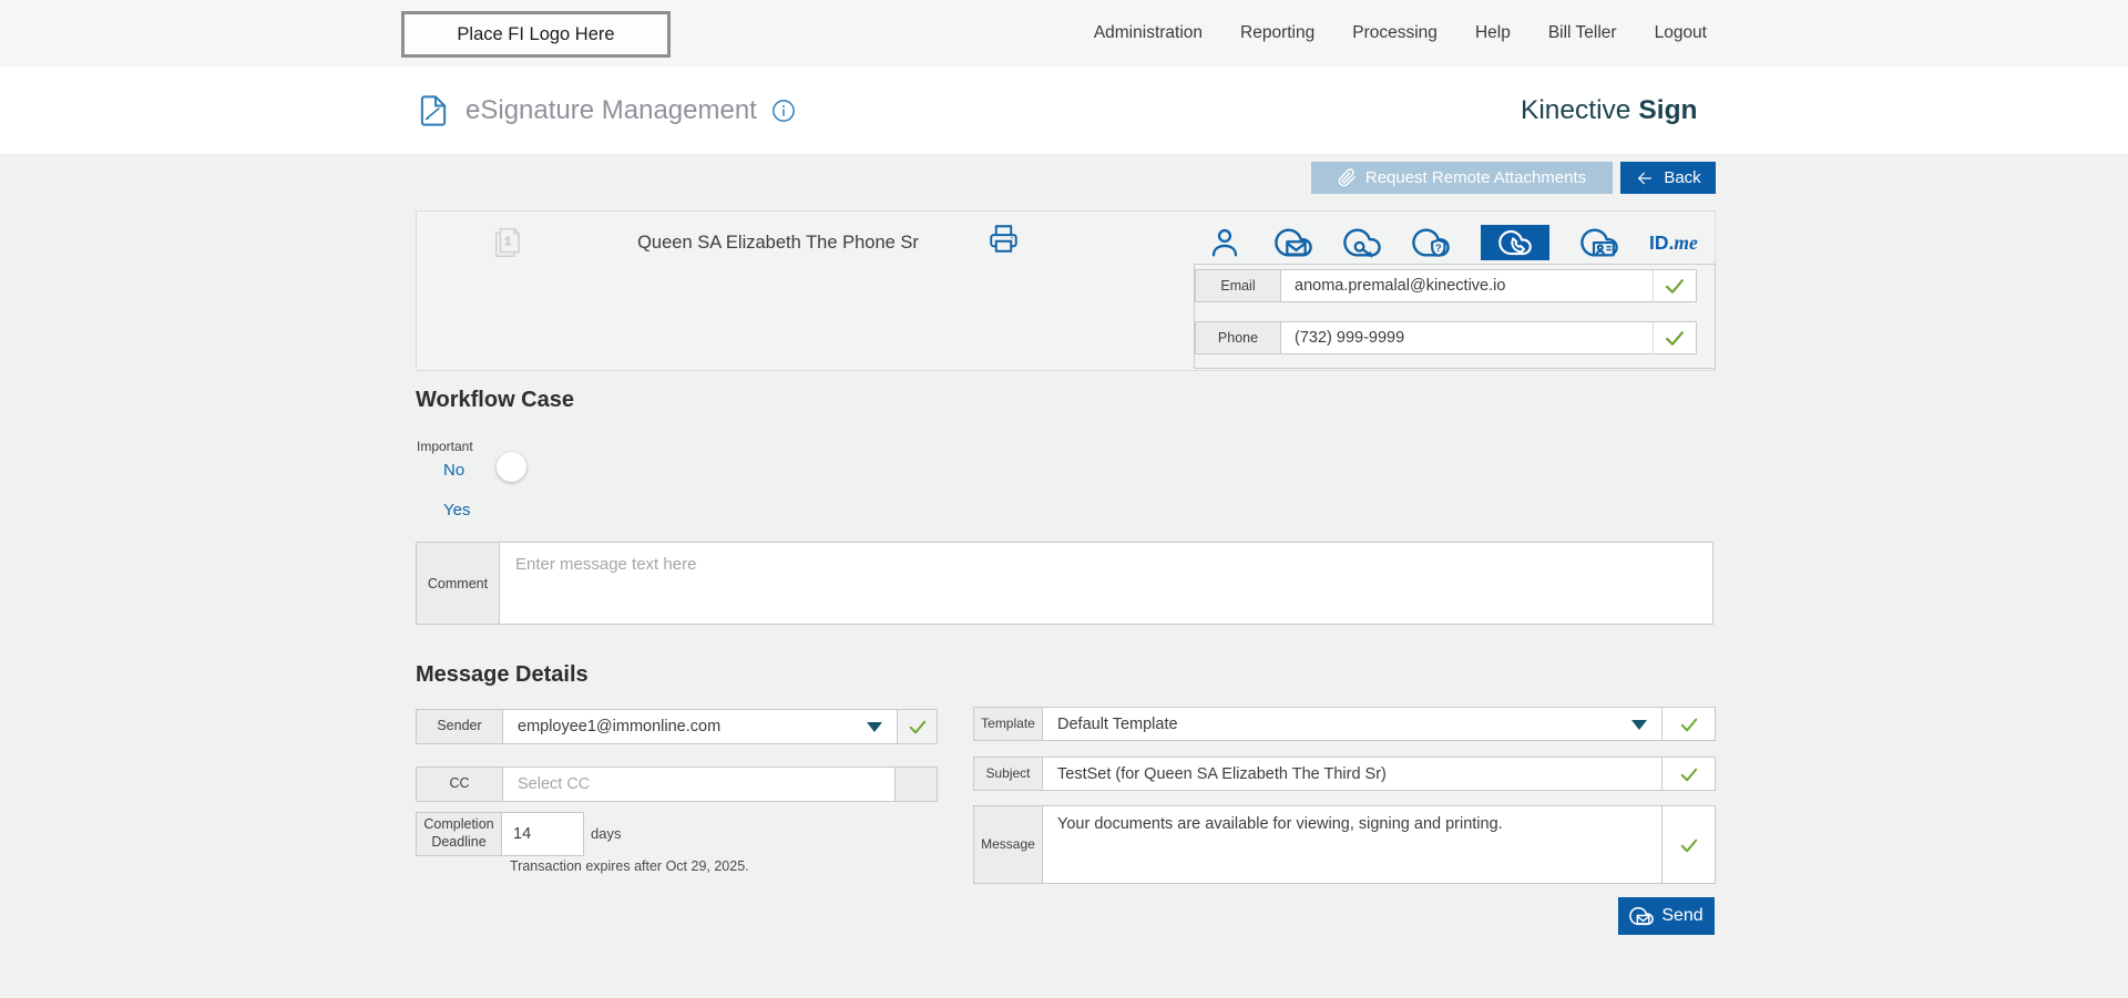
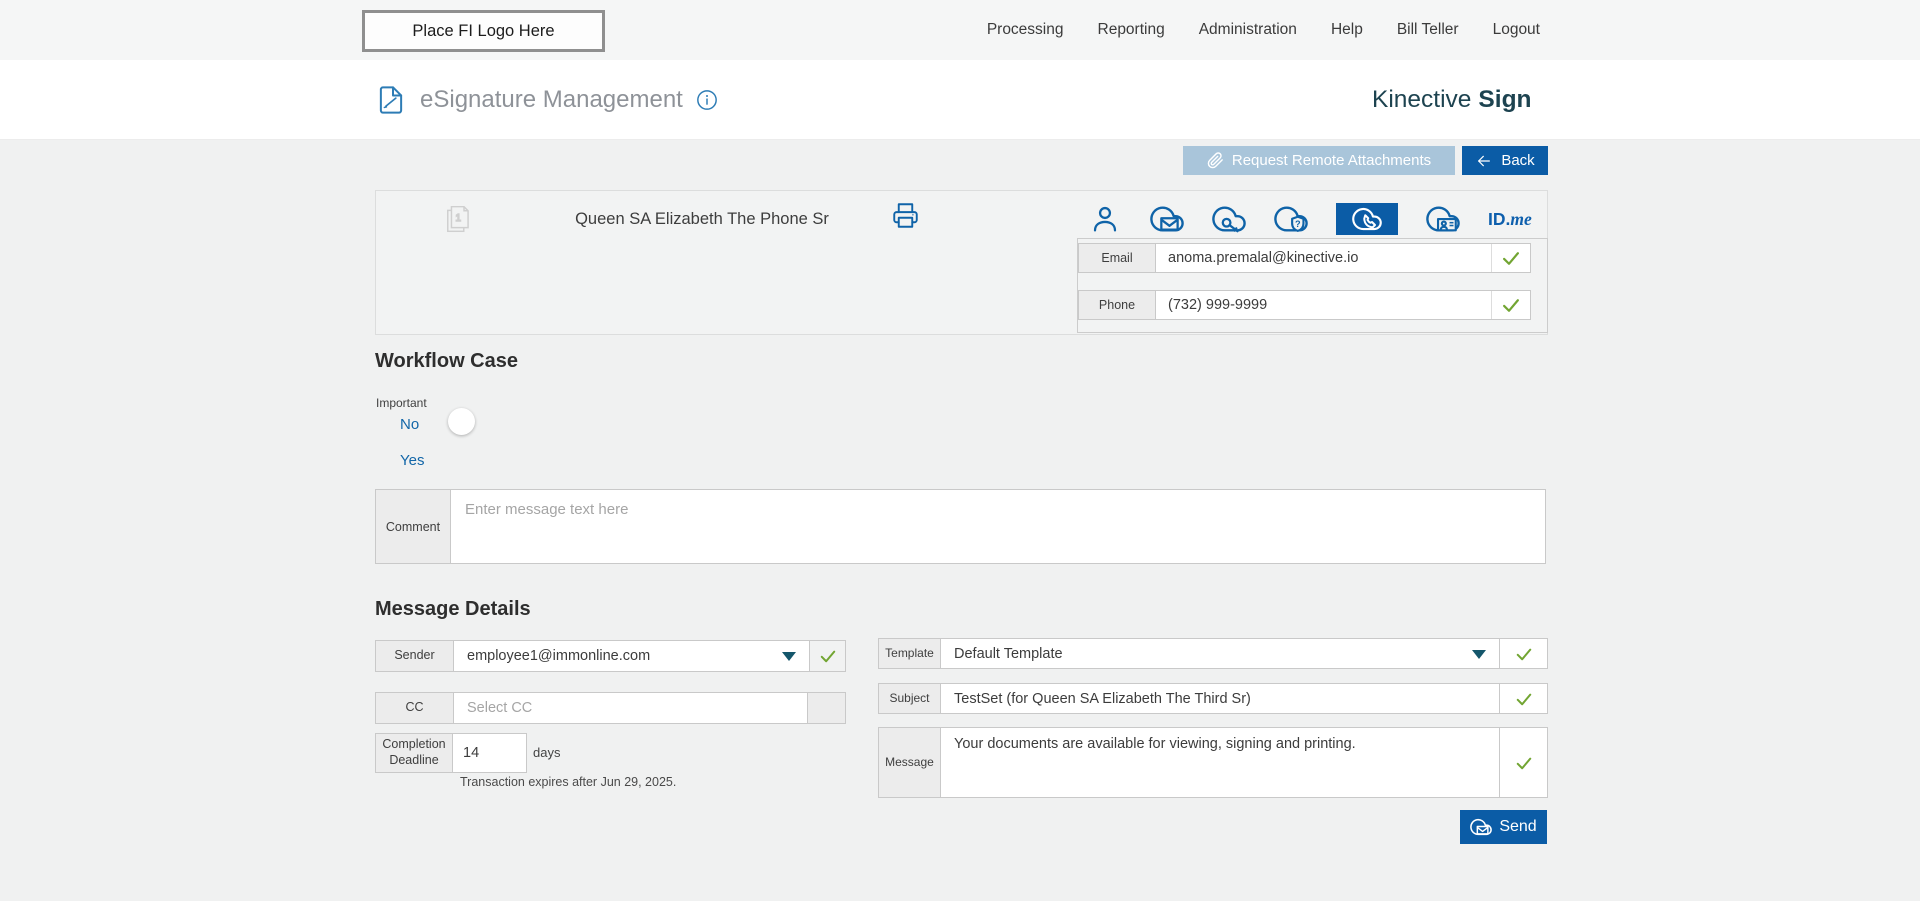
  Place FI Logo Here
- Administration
+ Processing
  Reporting
- Processing
+ Administration
  Help
  Bill Teller
  Logout
  eSignature Management
  Kinective
  Sign
  Request Remote Attachments
  Back
  1
  Queen SA Elizabeth The Phone Sr
  ?
  ID.me
  Email
  anoma.premalal@kinective.io
  Phone
  (732) 999-9999
  Workflow Case
  Important
  No
  Yes
  Comment
  Enter message text here
  Message Details
  Sender
  employee1@immonline.com
  CC
  Select CC
  Completion
  Deadline
  14
  days
- Transaction expires after Oct 29, 2025.
+ Transaction expires after Jun 29, 2025.
  Template
  Default Template
  Subject
  TestSet (for Queen SA Elizabeth The Third Sr)
  Message
  Your documents are available for viewing, signing and printing.
  Send
